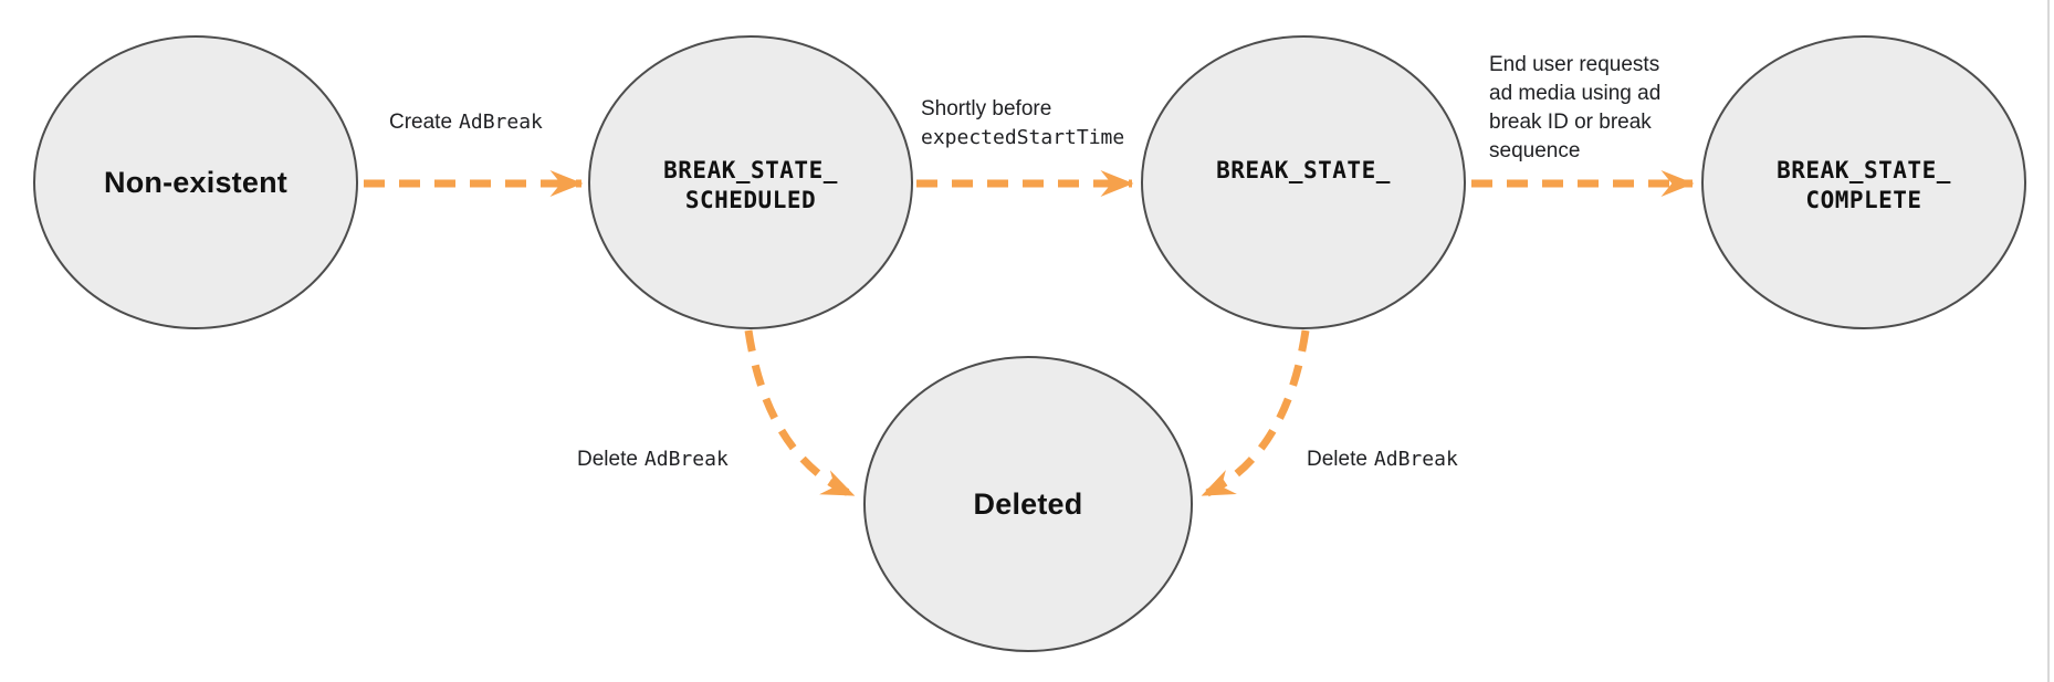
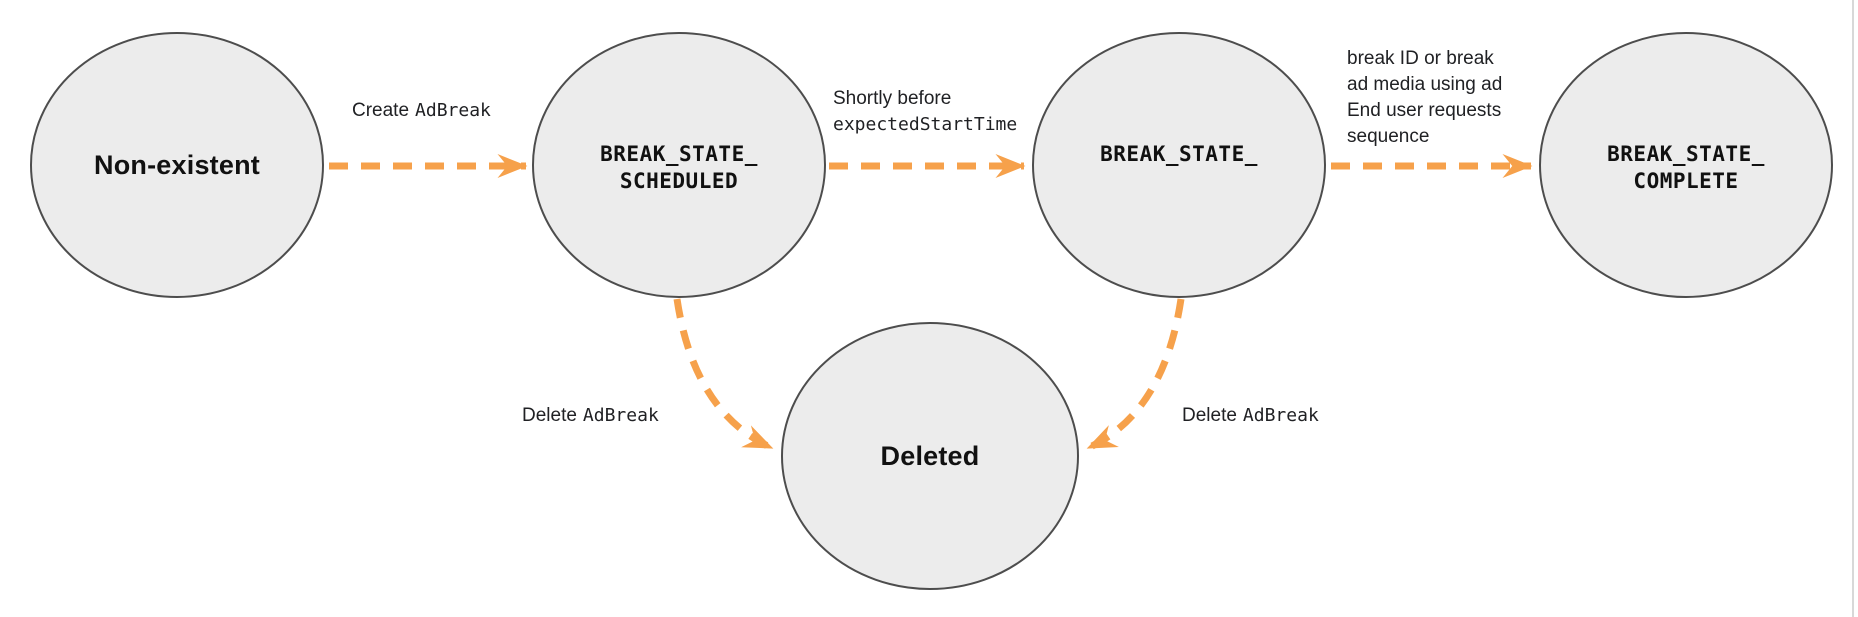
  Non-existent
  BREAK_STATE_
  SCHEDULED
  BREAK_STATE_
  BREAK_STATE_
  COMPLETE
  Deleted
  Create AdBreak
  Shortly before
  expectedStartTime
- End user requests
+ break ID or break
  ad media using ad
- break ID or break
+ End user requests
  sequence
  Delete AdBreak
  Delete AdBreak
